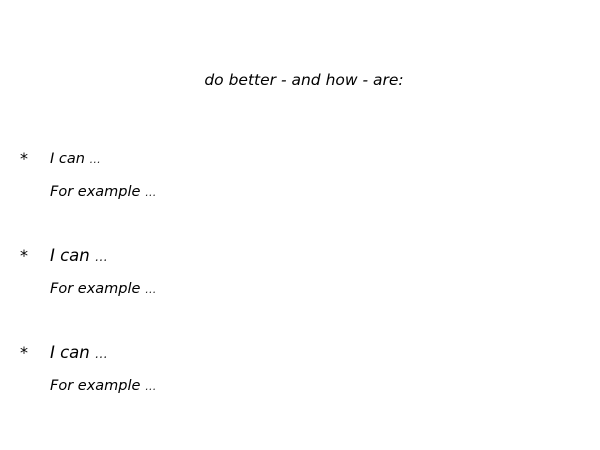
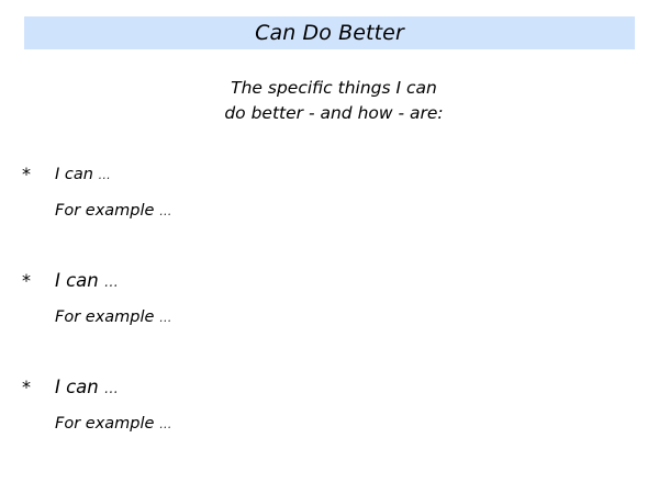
+ Can Do Better
+ The specific things I can
  do better - and how - are:
  *
  I can …
  For example …
  *
  I can …
  For example …
  *
  I can …
  For example …
